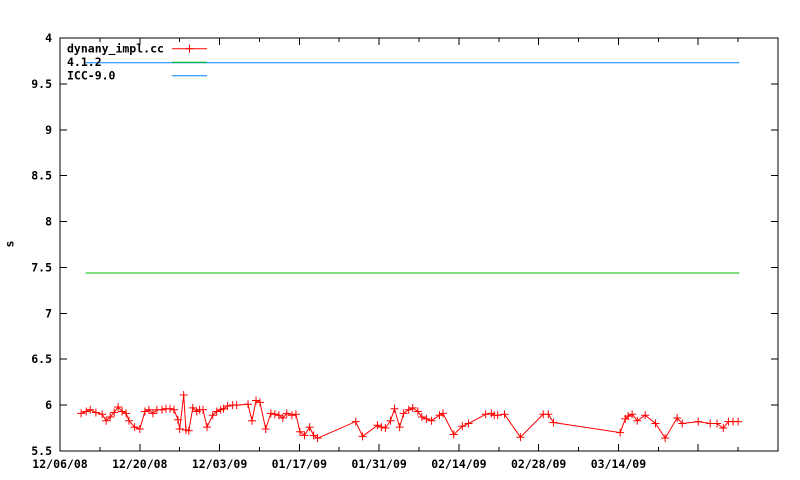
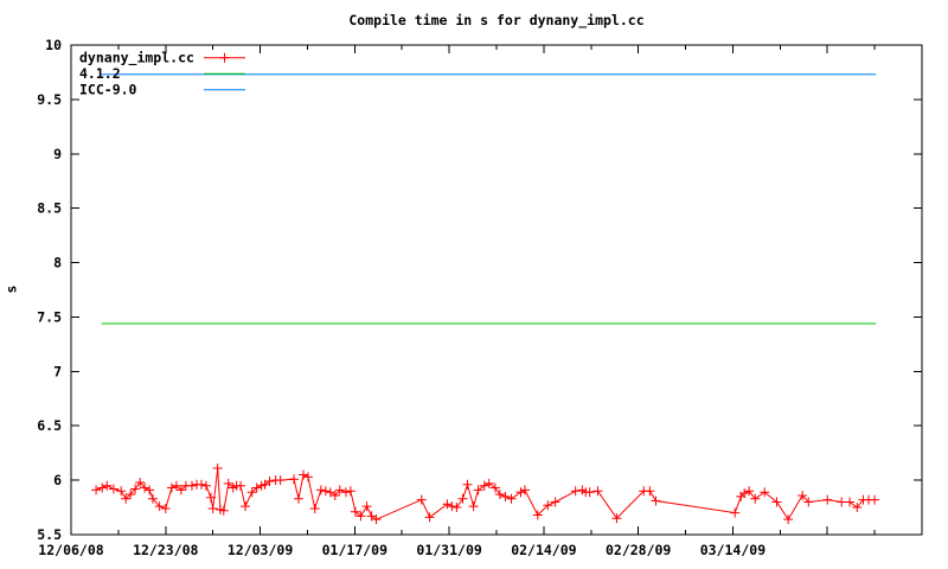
+ Compile time in s for dynany_impl.cc
  5.5
  6
  6.5
  7
  7.5
  8
  8.5
  9
  9.5
- 4
+ 10
  12/06/08
- 12/20/08
+ 12/23/08
  12/03/09
  01/17/09
  01/31/09
  02/14/09
  02/28/09
  03/14/09
  dynany_impl.cc
  4.1.2
  ICC-9.0
